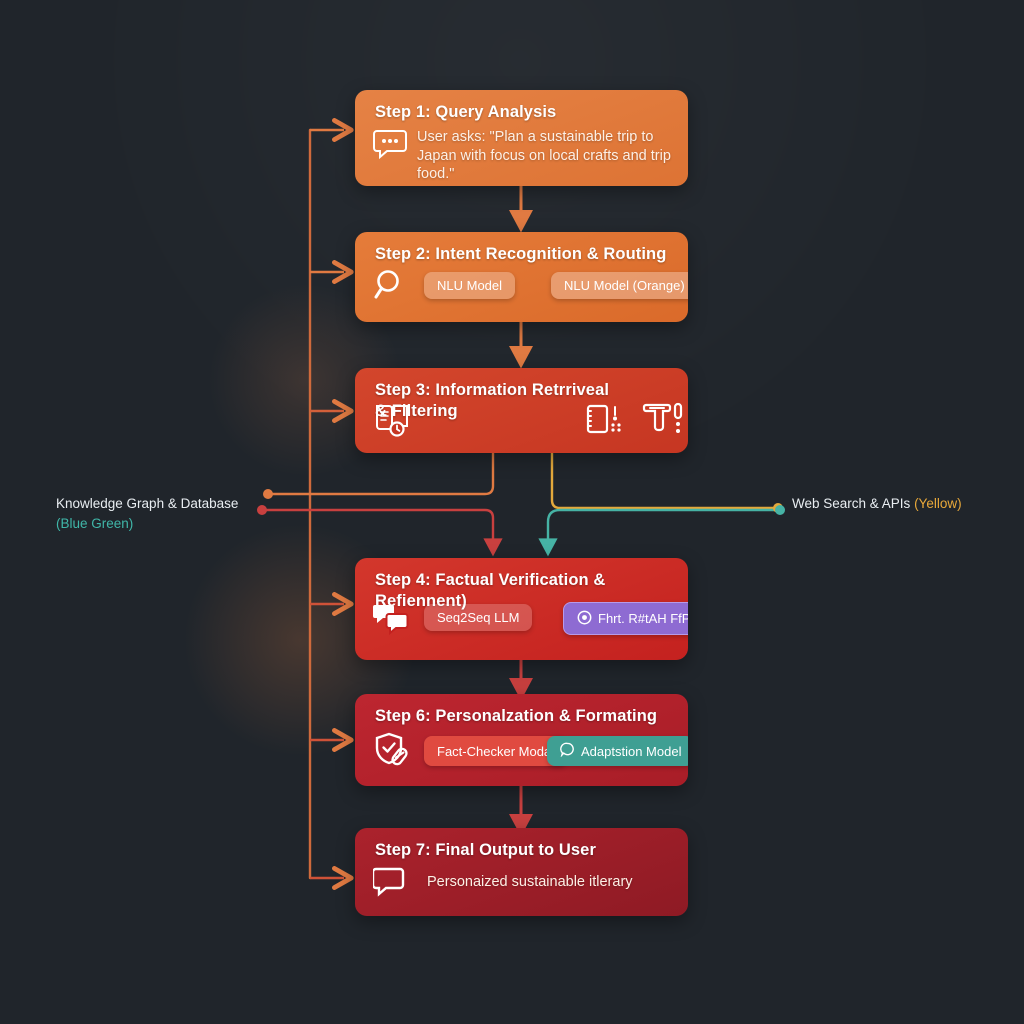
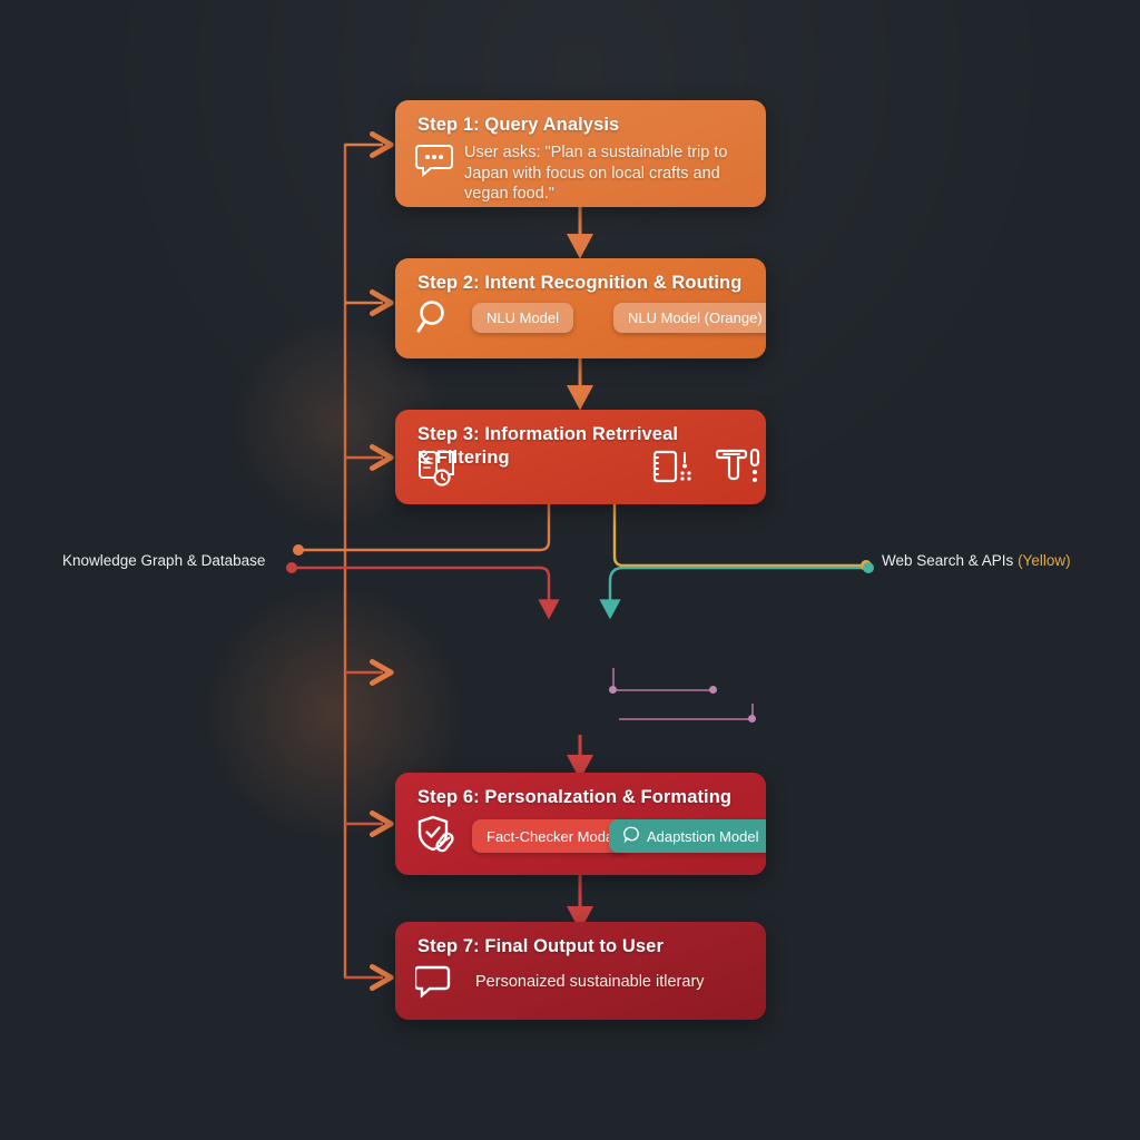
  Knowledge Graph & Database
- (Blue Green)
  Web Search & APIs (Yellow)
  Step 1: Query Analysis
- User asks: "Plan a sustainable trip to Japan with focus on local crafts and trip food."
+ User asks: "Plan a sustainable trip to Japan with focus on local crafts and vegan food."
  Step 2: Intent Recognition & Routing
  NLU Model
  NLU Model (Orange)
  Step 3: Information Retrriveal
  & Filtering
- Step 4: Factual Verification & Refiennent)
- Seq2Seq LLM
- Fhrt. R#tAH FfP
  Step 6: Personalzation & Formating
  Fact-Checker Mod
  Adaptstion Model
  Step 7: Final Output to User
  Personaized sustainable itlerary
